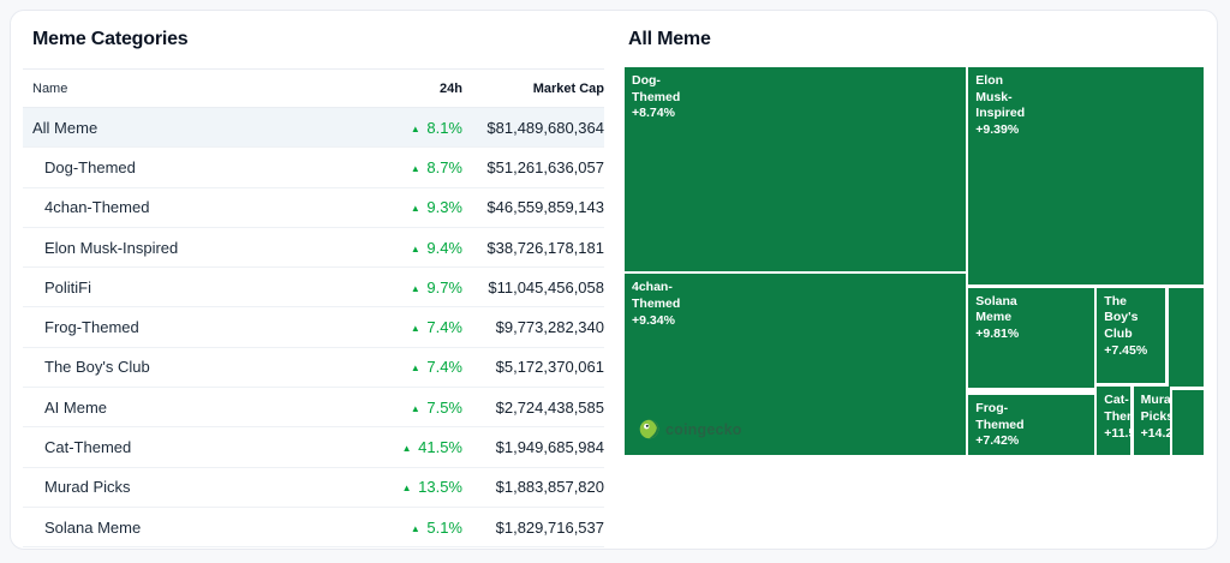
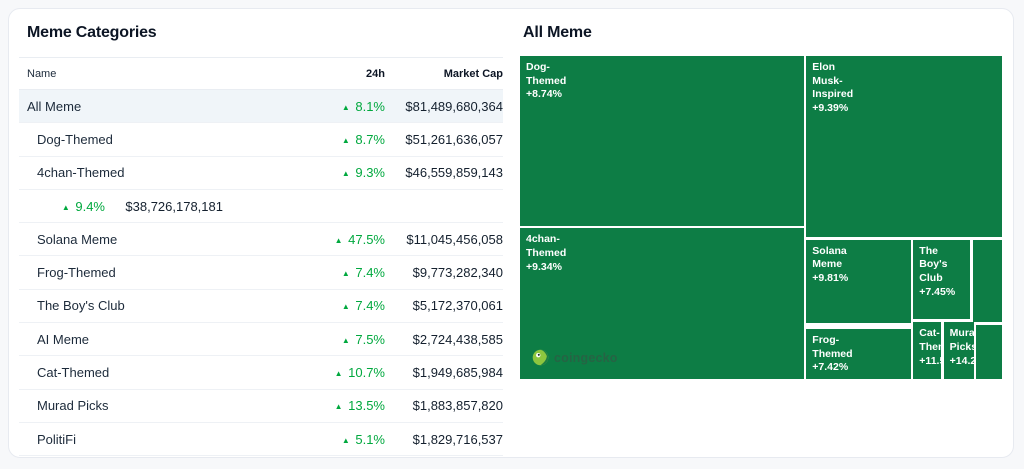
  Meme Categories
  Name
  24h
  Market Cap
  All Meme
  ▲ 8.1%
  $81,489,680,364
  Dog-Themed
  ▲ 8.7%
  $51,261,636,057
  4chan-Themed
  ▲ 9.3%
  $46,559,859,143
- Elon Musk-Inspired
  ▲ 9.4%
  $38,726,178,181
- PolitiFi
+ Solana Meme
- ▲ 9.7%
+ ▲ 47.5%
  $11,045,456,058
  Frog-Themed
  ▲ 7.4%
  $9,773,282,340
  The Boy's Club
  ▲ 7.4%
  $5,172,370,061
  AI Meme
  ▲ 7.5%
  $2,724,438,585
  Cat-Themed
- ▲ 41.5%
+ ▲ 10.7%
  $1,949,685,984
  Murad Picks
  ▲ 13.5%
  $1,883,857,820
- Solana Meme
+ PolitiFi
  ▲ 5.1%
  $1,829,716,537
  All Meme
  Dog-
  Themed
  +8.74%
  Elon
  Musk-
  Inspired
  +9.39%
  4chan-
  Themed
  +9.34%
  Solana
  Meme
  +9.81%
  The
  Boy's
  Club
  +7.45%
  Frog-
  Themed
  +7.42%
  Cat-
  +11.5
  Mura
  Picks
  +14.2
  coingecko
